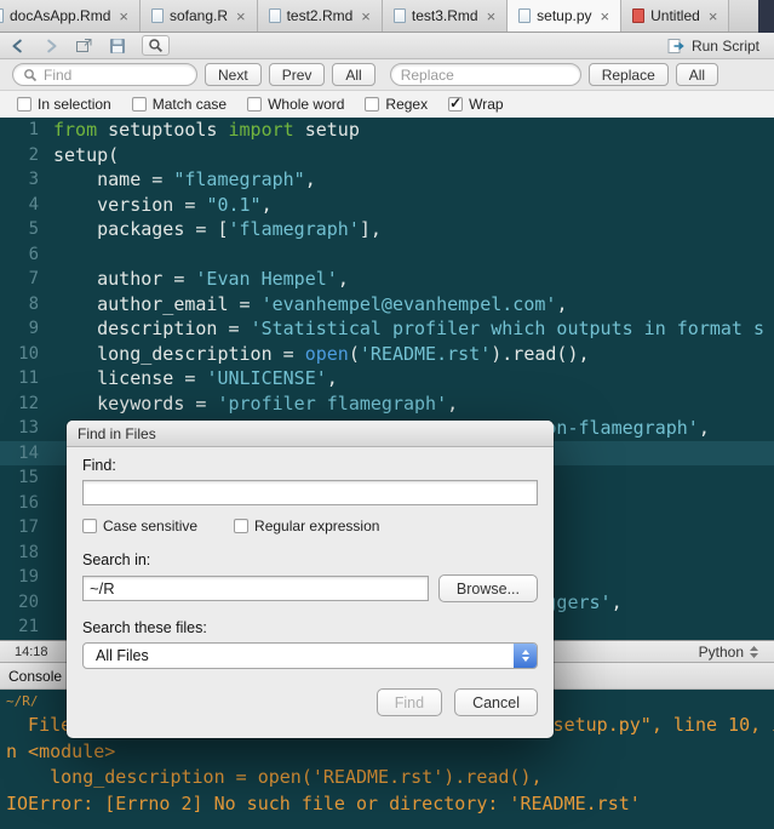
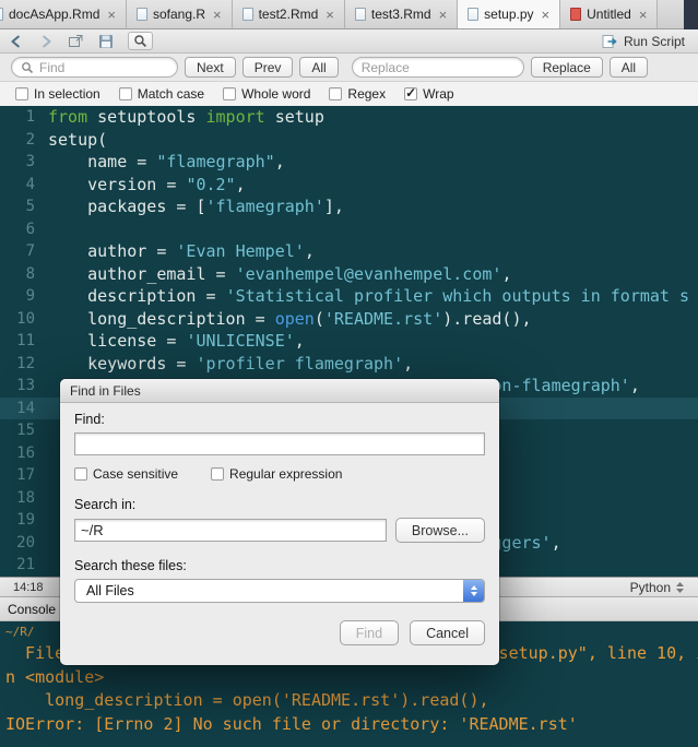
  docAsApp.Rmd
  ×
  sofang.R
  ×
  test2.Rmd
  ×
  test3.Rmd
  ×
  setup.py
  ×
  Untitled
  ×
  Run Script
  Find
  Next
  Prev
  All
  Replace
  Replace
  All
  In selection
  Match case
  Whole word
  Regex
  Wrap
  1
  from setuptools import setup
  2
  setup(
  3
  name = "flamegraph",
  4
- version = "0.1",
+ version = "0.2",
  5
  packages = ['flamegraph'],
  6
  7
  author = 'Evan Hempel',
  8
  author_email = 'evanhempel@evanhempel.com',
  9
  description = 'Statistical profiler which outputs in format s
  10
  long_description = open('README.rst').read(),
  11
  license = 'UNLICENSE',
  12
  keywords = 'profiler flamegraph',
  13
  n-flamegraph',
  14
  15
  16
  17
  18
  19
  20
  gers',
  21
  14:18
  Python
  Console
  ~/R/
  Fil setup.py", line 10,
  n <module>
  long_description = open('README.rst').read(),
  IOError: [Errno 2] No such file or directory: 'README.rst'
  Find in Files
  Find:
  Case sensitive
  Regular expression
  Search in:
  ~/R
  Browse...
  Search these files:
  All Files
  Find
  Cancel
